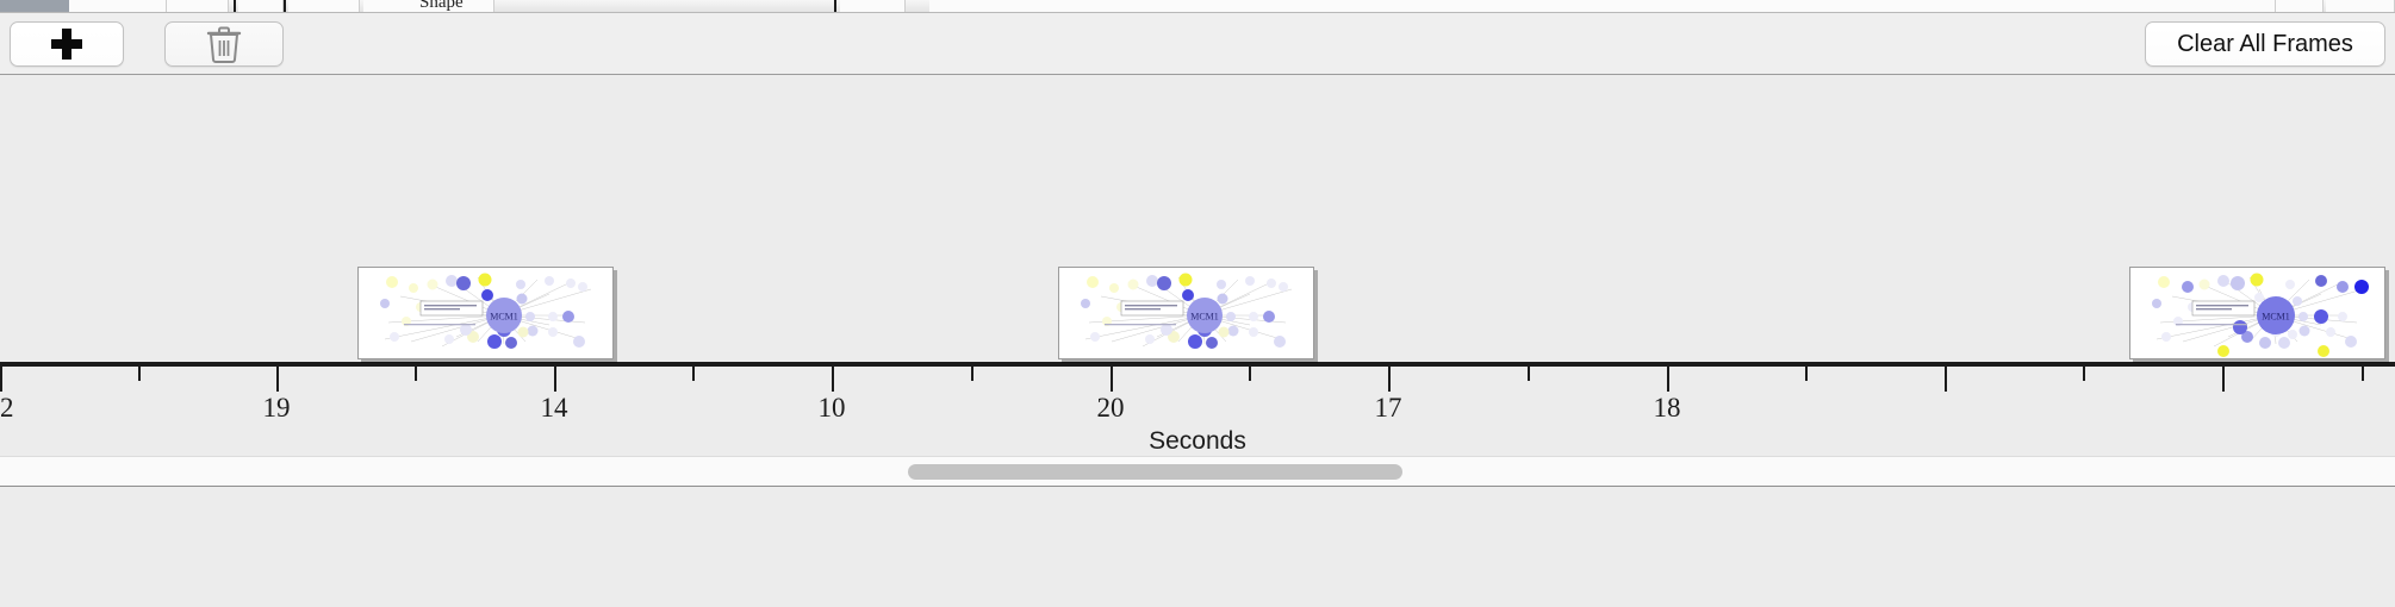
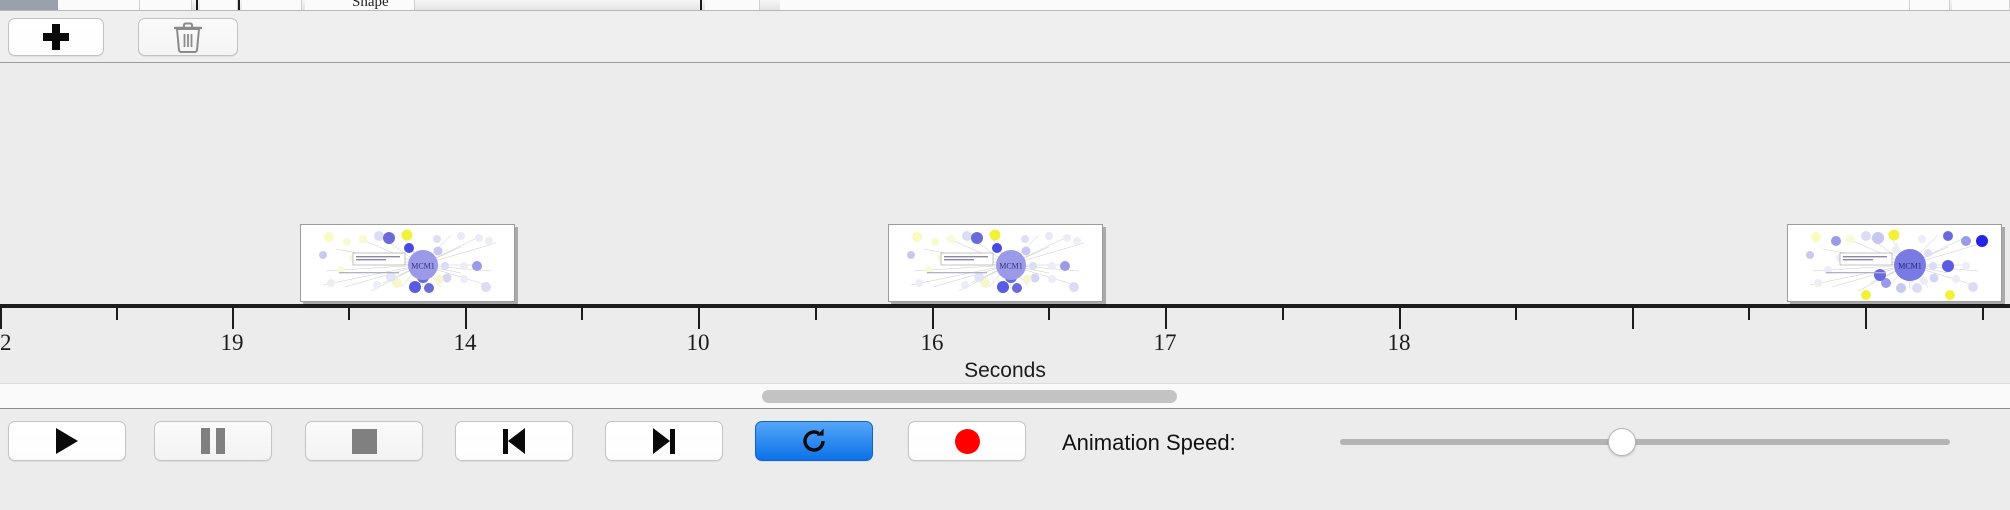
  Shape
- Clear All Frames
  MCM1
  MCM1
  MCM1
  Seconds
  19
  14
  10
- 20
+ 16
  17
  18
+ Animation Speed:
